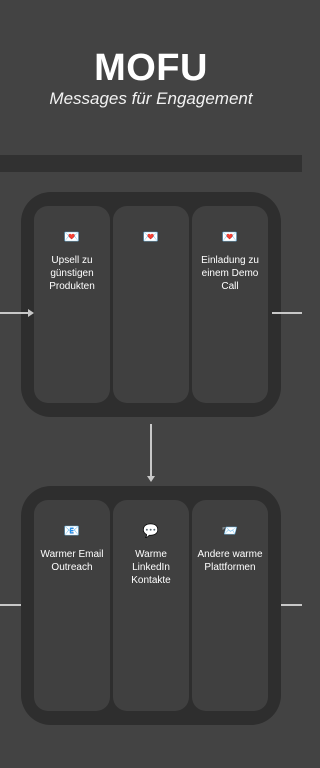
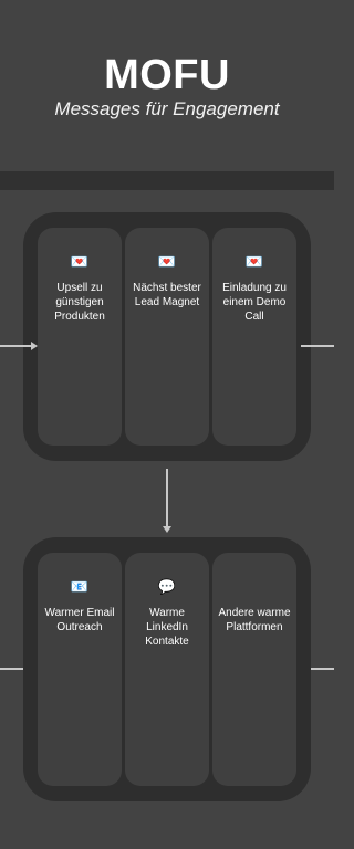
  MOFU
  Messages für Engagement
  💌
  Upsell zu günstigen Produkten
  💌
+ Nächst bester Lead Magnet
  💌
  Einladung zu einem Demo Call
  📧
  Warmer Email Outreach
  💬
  Warme LinkedIn Kontakte
- 📨
  Andere warme Plattformen
